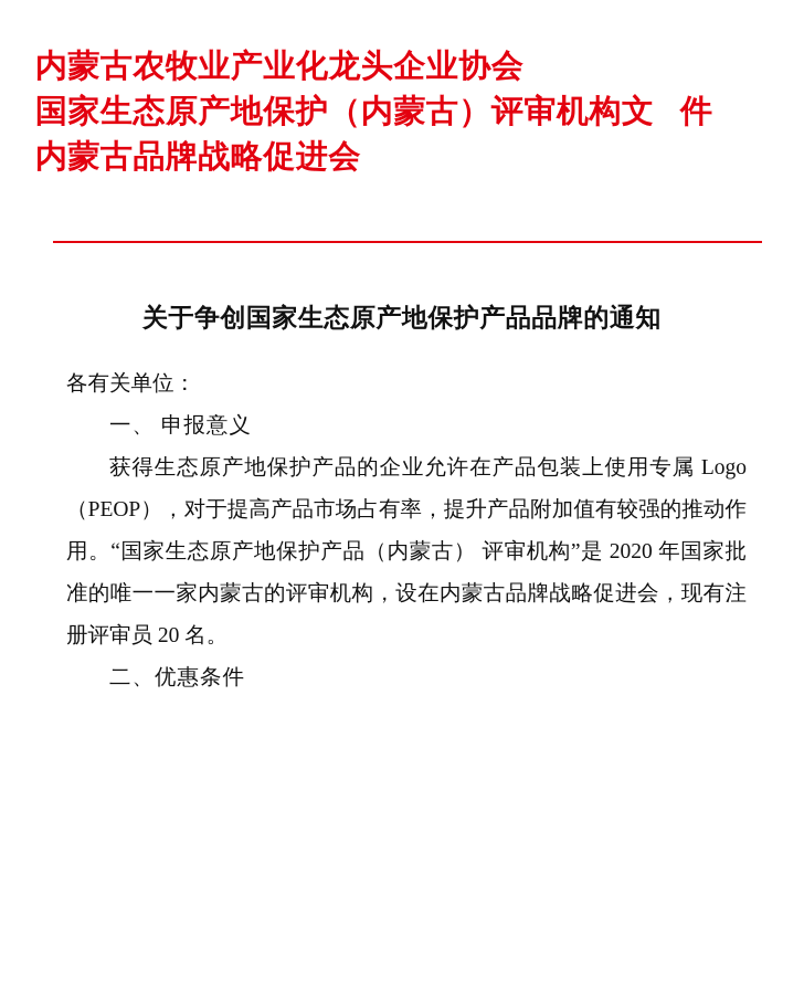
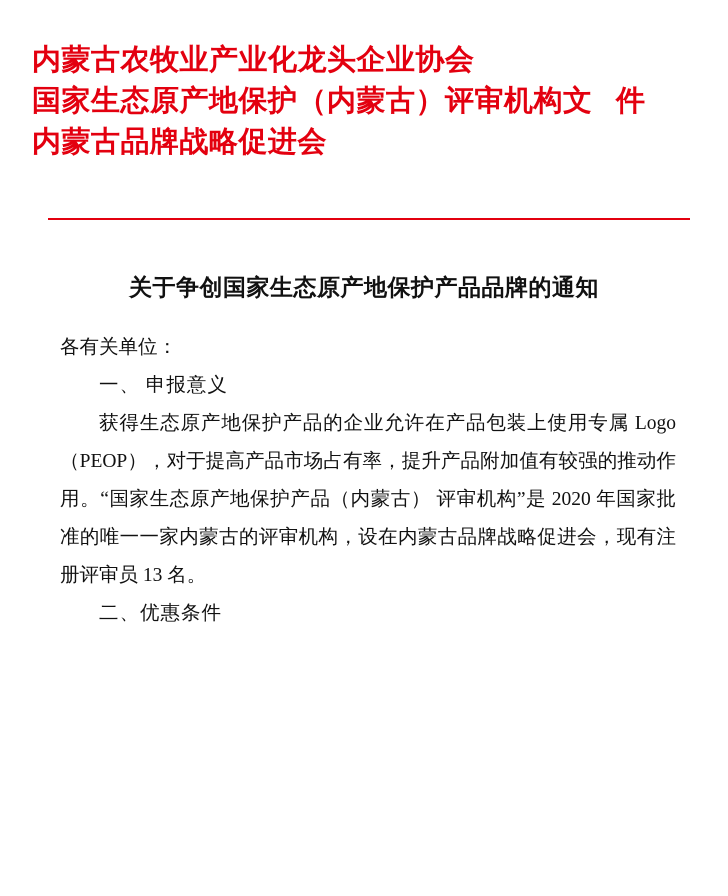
  内蒙古农牧业产业化龙头企业协会
  国家生态原产地保护（内蒙古）评审机构文 件
  内蒙古品牌战略促进会
  关于争创国家生态原产地保护产品品牌的通知
  各有关单位：
  一、 申报意义
- 获得生态原产地保护产品的企业允许在产品包装上使用专属 Logo（PEOP），对于提高产品市场占有率，提升产品附加值有较强的推动作用。“国家生态原产地保护产品（内蒙古） 评审机构”是 2020 年国家批准的唯一一家内蒙古的评审机构，设在内蒙古品牌战略促进会，现有注册评审员 20 名。
+ 获得生态原产地保护产品的企业允许在产品包装上使用专属 Logo（PEOP），对于提高产品市场占有率，提升产品附加值有较强的推动作用。“国家生态原产地保护产品（内蒙古） 评审机构”是 2020 年国家批准的唯一一家内蒙古的评审机构，设在内蒙古品牌战略促进会，现有注册评审员 13 名。
  二、优惠条件
